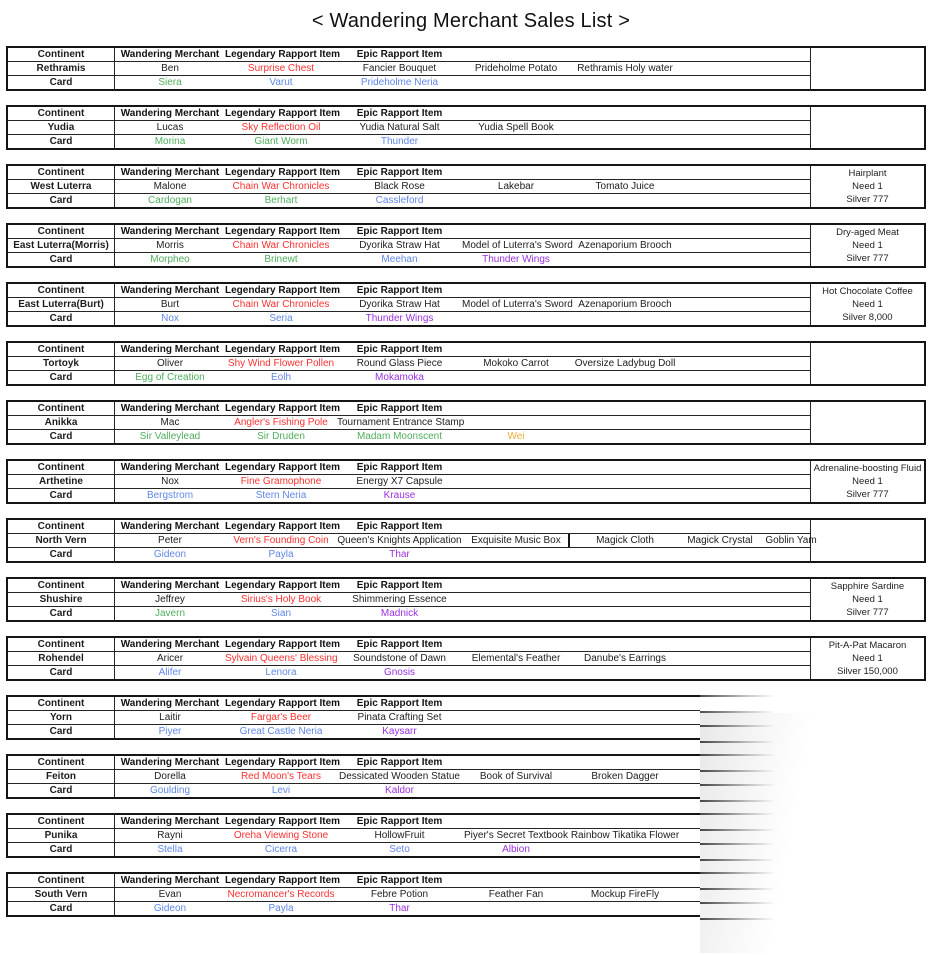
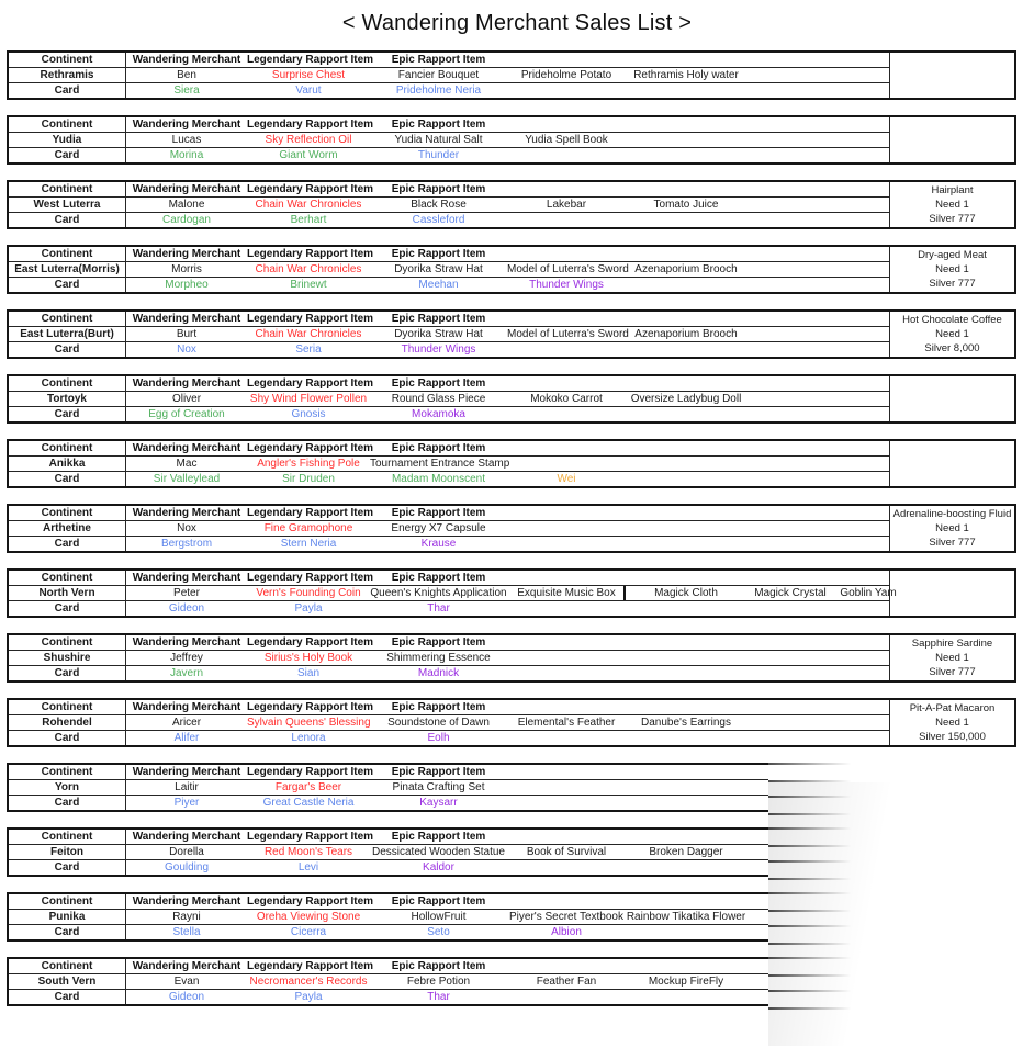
  < Wandering Merchant Sales List >
  Continent
  Wandering Merchant
  Legendary Rapport Item
  Epic Rapport Item
  Rethramis
  Ben
  Surprise Chest
  Fancier Bouquet
  Prideholme Potato
  Rethramis Holy water
  Card
  Siera
  Varut
  Prideholme Neria
  Continent
  Wandering Merchant
  Legendary Rapport Item
  Epic Rapport Item
  Yudia
  Lucas
  Sky Reflection Oil
  Yudia Natural Salt
  Yudia Spell Book
  Card
  Morina
  Giant Worm
  Thunder
  Continent
  Wandering Merchant
  Legendary Rapport Item
  Epic Rapport Item
  West Luterra
  Malone
  Chain War Chronicles
  Black Rose
  Lakebar
  Tomato Juice
  Card
  Cardogan
  Berhart
  Cassleford
  Hairplant
  Need 1
  Silver 777
  Continent
  Wandering Merchant
  Legendary Rapport Item
  Epic Rapport Item
  East Luterra(Morris)
  Morris
  Chain War Chronicles
  Dyorika Straw Hat
  Model of Luterra's Swor
  Azenaporium Brooch
  Card
  Morpheo
  Brinewt
  Meehan
  Thunder Wings
  Dry-aged Meat
  Need 1
  Silver 777
  Continent
  Wandering Merchant
  Legendary Rapport Item
  Epic Rapport Item
  East Luterra(Burt)
  Burt
  Chain War Chronicles
  Dyorika Straw Hat
  Model of Luterra's Swor
  Azenaporium Brooch
  Card
  Nox
  Seria
  Thunder Wings
  Hot Chocolate Coffee
  Need 1
  Silver 8,000
  Continent
  Wandering Merchant
  Legendary Rapport Item
  Epic Rapport Item
  Tortoyk
  Oliver
  Shy Wind Flower Pollen
  Round Glass Piece
  Mokoko Carrot
  Oversize Ladybug Doll
  Card
  Egg of Creation
- Eolh
+ Gnosis
  Mokamoka
  Continent
  Wandering Merchant
  Legendary Rapport Item
  Epic Rapport Item
  Anikka
  Mac
  Angler's Fishing Pole
  Tournament Entrance Stamp
  Card
  Sir Valleylead
  Sir Druden
  Madam Moonscent
  Wei
  Continent
  Wandering Merchant
  Legendary Rapport Item
  Epic Rapport Item
  Arthetine
  Nox
  Fine Gramophone
  Energy X7 Capsule
  Card
  Bergstrom
  Stern Neria
  Krause
  Adrenaline-boosting Fluid
  Need 1
  Silver 777
  Continent
  Wandering Merchant
  Legendary Rapport Item
  Epic Rapport Item
  North Vern
  Peter
  Vern's Founding Coin
  Queen's Knights Application
  Exquisite Music Box
  Magick Cloth
  Magick Crystal
  Goblin Yam
  Card
  Gideon
  Payla
  Thar
  Continent
  Wandering Merchant
  Legendary Rapport Item
  Epic Rapport Item
  Shushire
  Jeffrey
  Sirius's Holy Book
  Shimmering Essence
  Card
  Javern
  Sian
  Madnick
  Sapphire Sardine
  Need 1
  Silver 777
  Continent
  Wandering Merchant
  Legendary Rapport Item
  Epic Rapport Item
  Rohendel
  Aricer
  Sylvain Queens' Blessing
  Soundstone of Dawn
  Elemental's Feather
  Danube's Earrings
  Card
  Alifer
  Lenora
- Gnosis
+ Eolh
  Pit-A-Pat Macaron
  Need 1
  Silver 150,000
  Continent
  Wandering Merchant
  Legendary Rapport Item
  Epic Rapport Item
  Yorn
  Laitir
  Fargar's Beer
  Pinata Crafting Set
  Card
  Piyer
  Great Castle Neria
  Kaysarr
  Continent
  Wandering Merchant
  Legendary Rapport Item
  Epic Rapport Item
  Feiton
  Dorella
  Red Moon's Tears
  Dessicated Wooden Statue
  Book of Survival
  Broken Dagger
  Card
  Goulding
  Levi
  Kaldor
  Continent
  Wandering Merchant
  Legendary Rapport Item
  Epic Rapport Item
  Punika
  Rayni
  Oreha Viewing Stone
  HollowFruit
  Piyer's Secret Textbook
  Rainbow Tikatika Flower
  Card
  Stella
  Cicerra
  Seto
  Albion
  Continent
  Wandering Merchant
  Legendary Rapport Item
  Epic Rapport Item
  South Vern
  Evan
  Necromancer's Records
  Febre Potion
  Feather Fan
  Mockup FireFly
  Card
  Gideon
  Payla
  Thar
